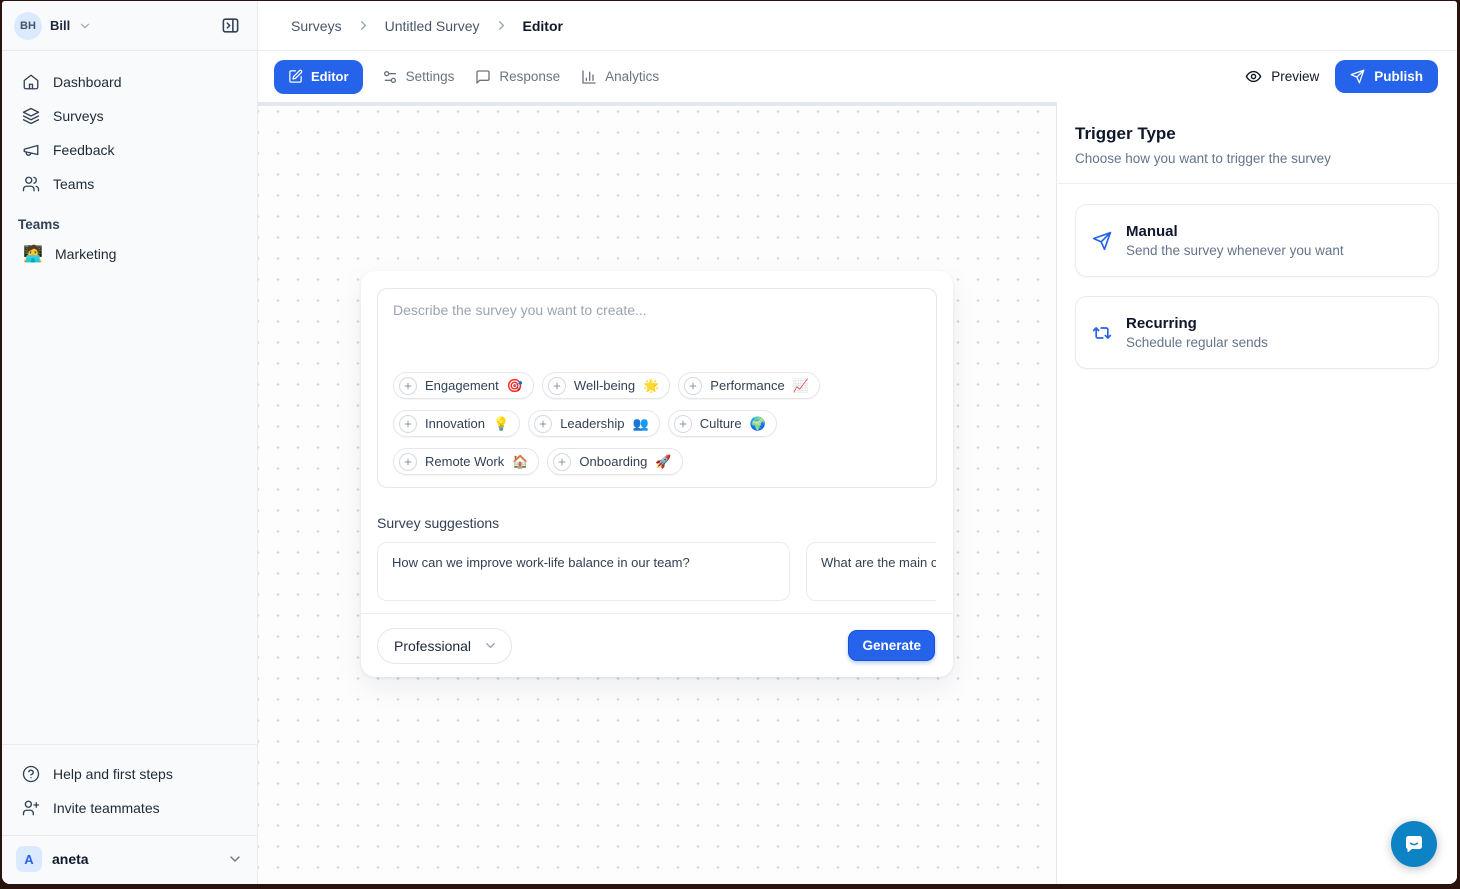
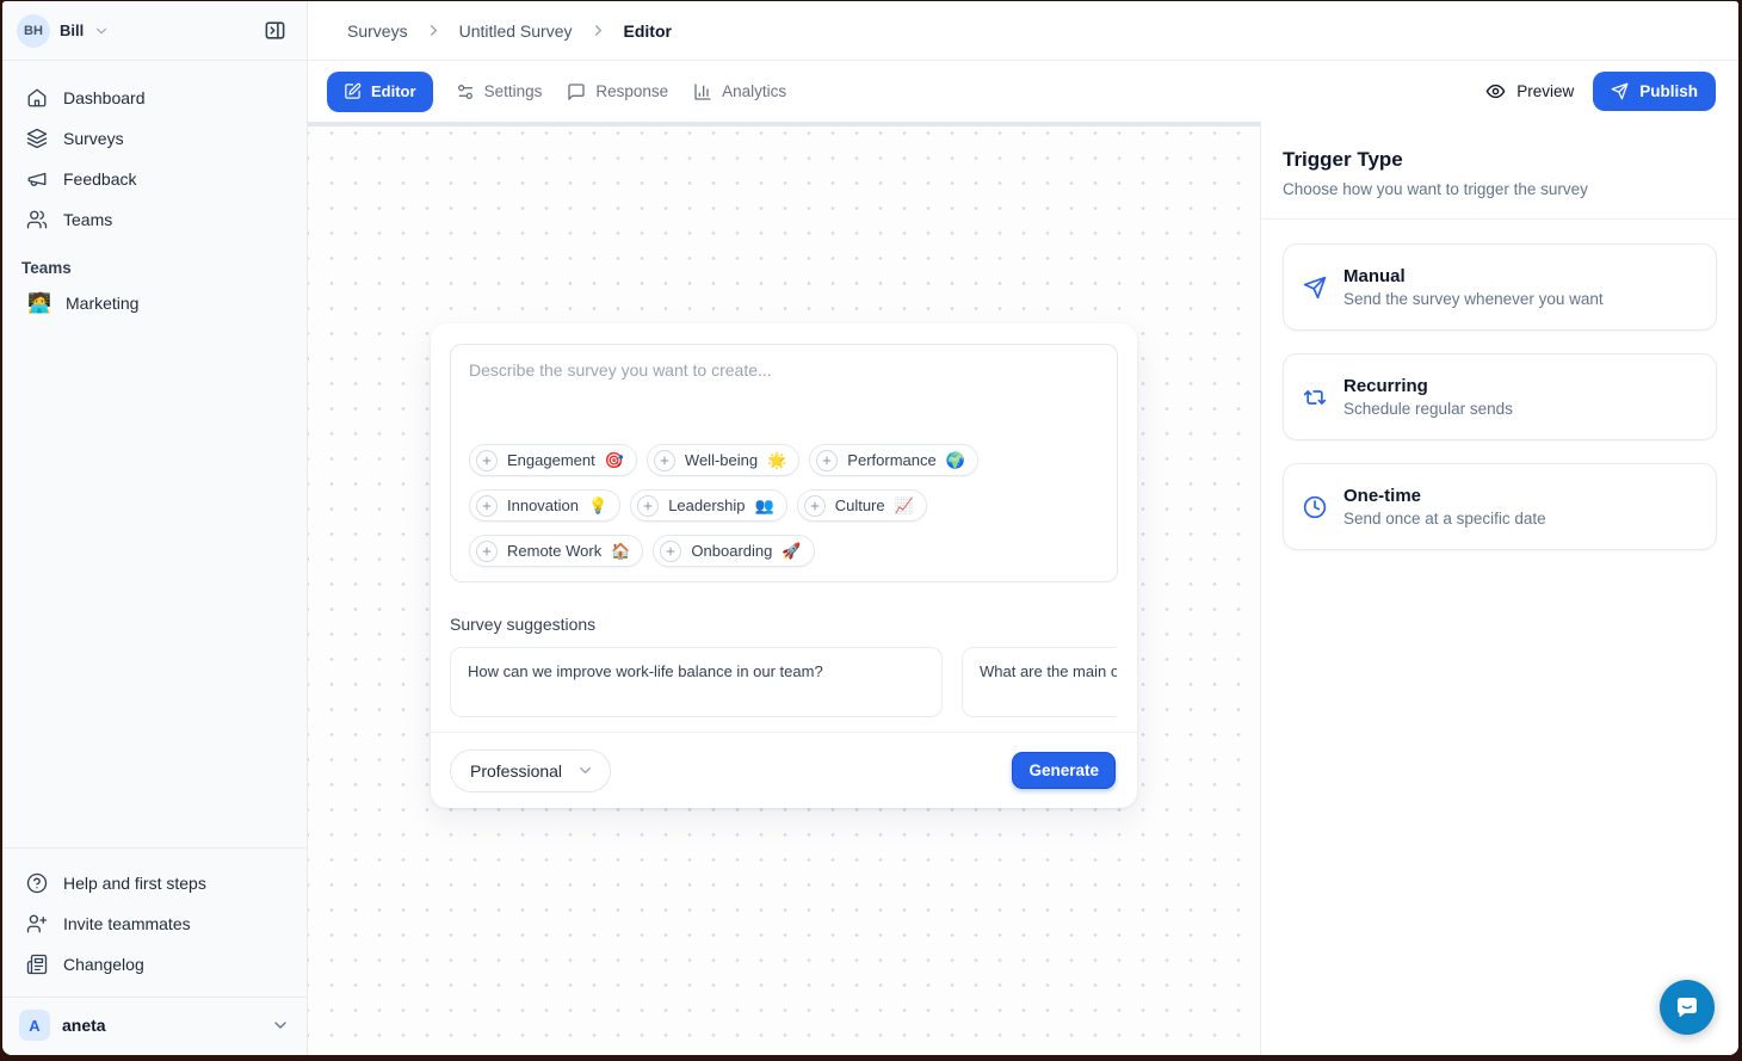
  BH
  Bill
  Dashboard
  Surveys
  Feedback
  Teams
  Teams
  🧑‍💻
  Marketing
  Help and first steps
  Invite teammates
+ Changelog
  A
  aneta
  Surveys
  Untitled Survey
  Editor
  Editor
  Settings
  Response
  Analytics
  Preview
  Publish
  Describe the survey you want to create...
  Engagement
  🎯
  Well-being
  🌟
  Performance
- 📈
+ 🌍
  Innovation
  💡
  Leadership
  👥
  Culture
- 🌍
+ 📈
  Remote Work
  🏠
  Onboarding
  🚀
  Survey suggestions
  How can we improve work-life balance in our team?
  What are the main o
  Professional
  Generate
  Trigger Type
  Choose how you want to trigger the survey
  Manual
  Send the survey whenever you want
  Recurring
  Schedule regular sends
+ One-time
+ Send once at a specific date
